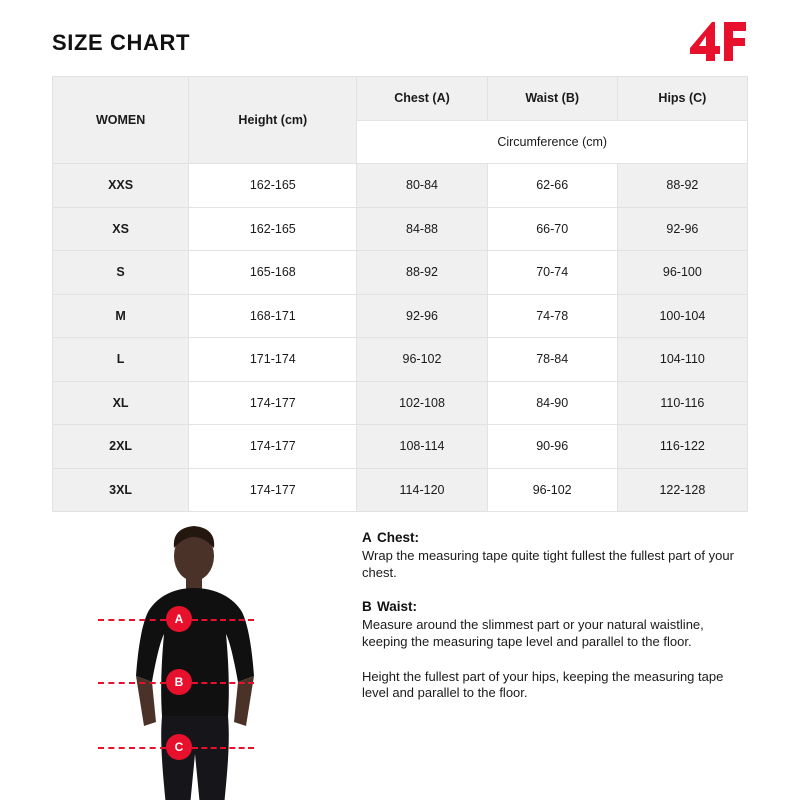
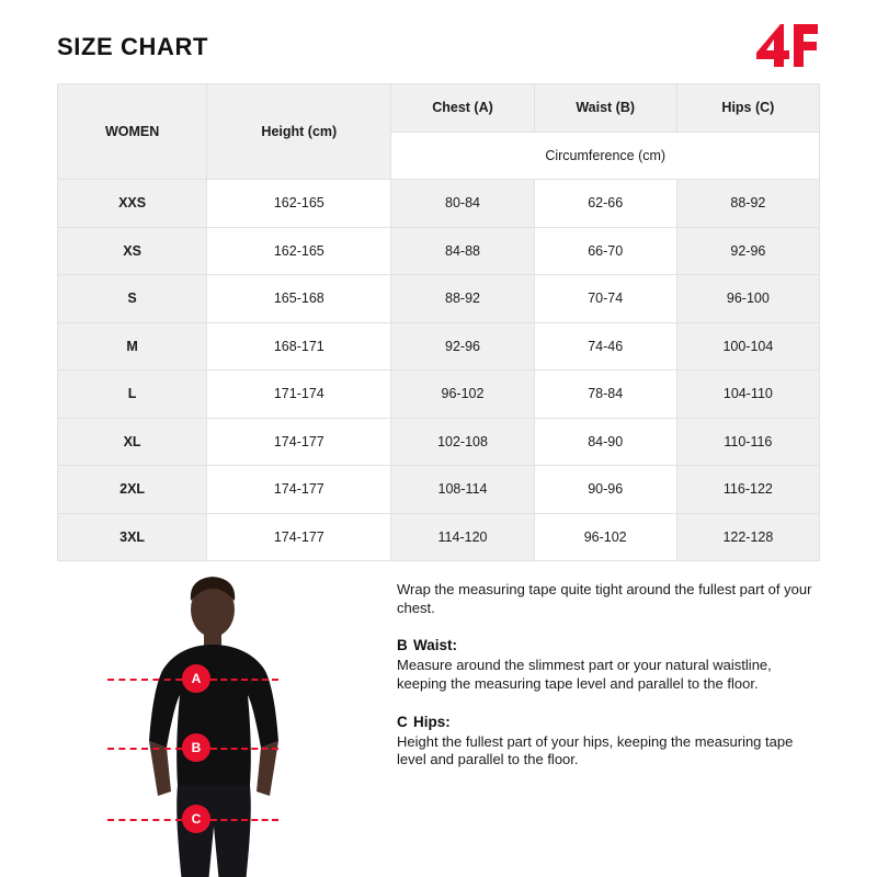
  SIZE CHART
  WOMEN	Height (cm)	Chest (A)	Waist (B)	Hips (C)
  Circumference (cm)
  XXS	162-165	80-84	62-66	88-92
  XS	162-165	84-88	66-70	92-96
  S	165-168	88-92	70-74	96-100
- M	168-171	92-96	74-78	100-104
+ M	168-171	92-96	74-46	100-104
  L	171-174	96-102	78-84	104-110
  XL	174-177	102-108	84-90	110-116
  2XL	174-177	108-114	90-96	116-122
  3XL	174-177	114-120	96-102	122-128
  A
  B
  C
- A Chest:
- Wrap the measuring tape quite tight fullest the fullest part of your chest.
+ Wrap the measuring tape quite tight around the fullest part of your chest.
  B Waist:
  Measure around the slimmest part or your natural waistline, keeping the measuring tape level and parallel to the floor.
+ C Hips:
  Height the fullest part of your hips, keeping the measuring tape level and parallel to the floor.
